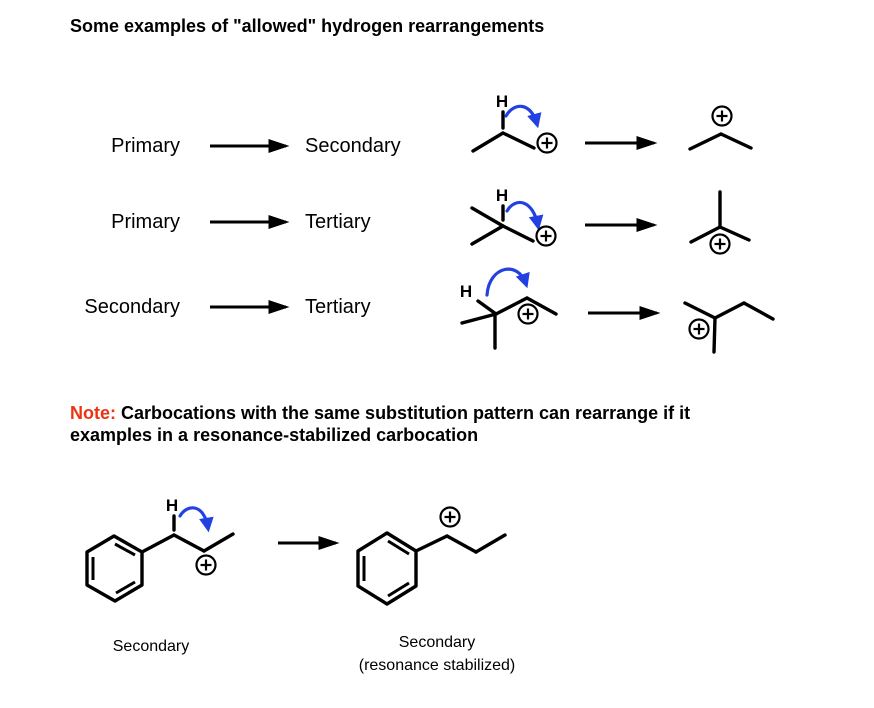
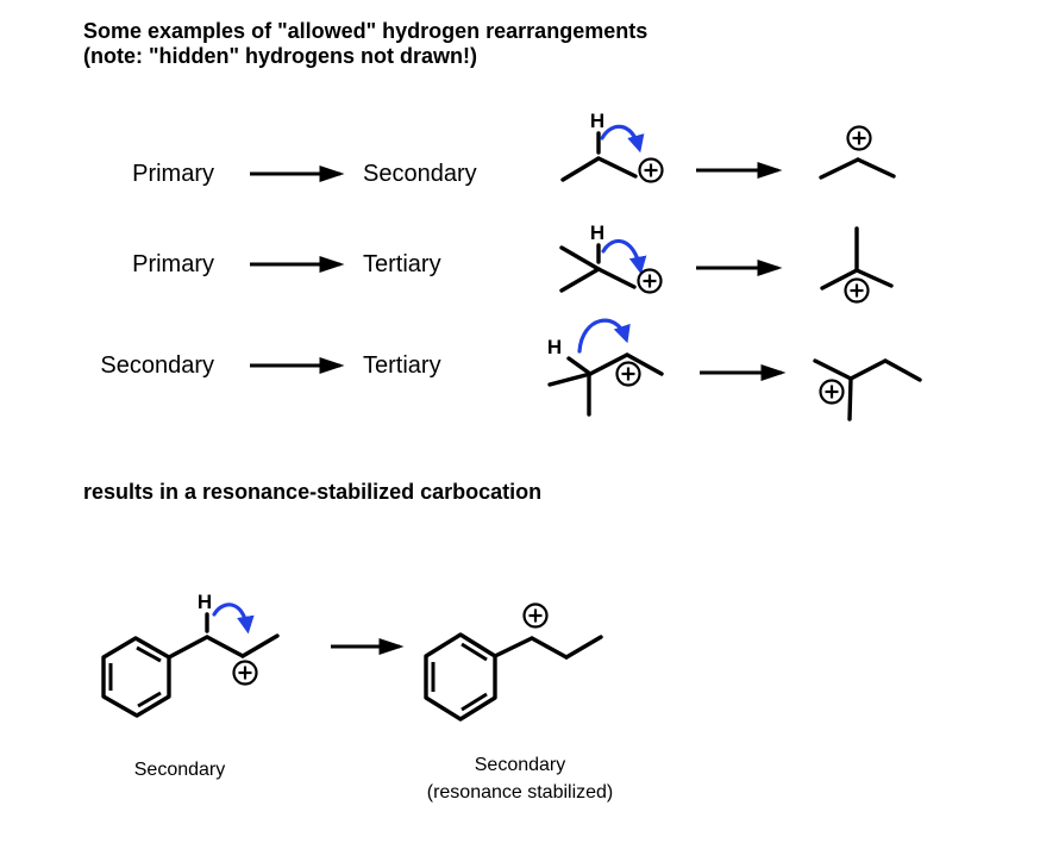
  H
  H
  H
  H
  Some examples of "allowed" hydrogen rearrangements
+ (note: "hidden" hydrogens not drawn!)
  Primary
  Secondary
  Primary
  Tertiary
  Secondary
  Tertiary
- Note: Carbocations with the same substitution pattern can rearrange if it
- examples in a resonance-stabilized carbocation
+ results in a resonance-stabilized carbocation
  Secondary
  Secondary
  (resonance stabilized)
